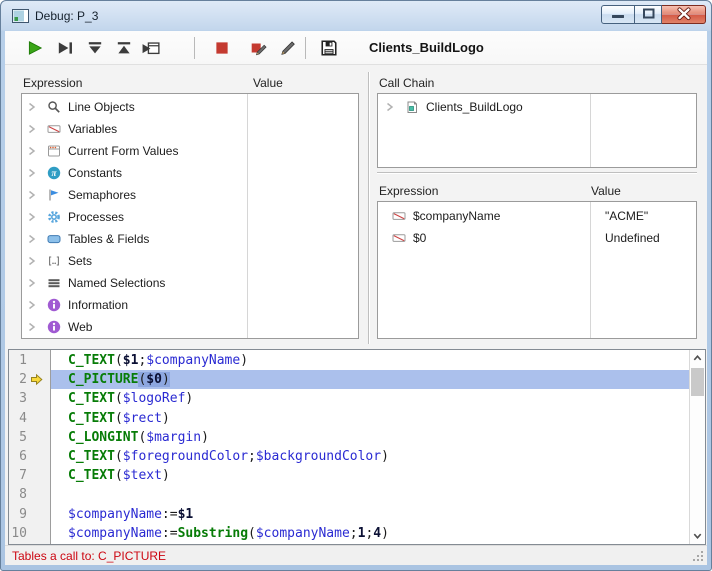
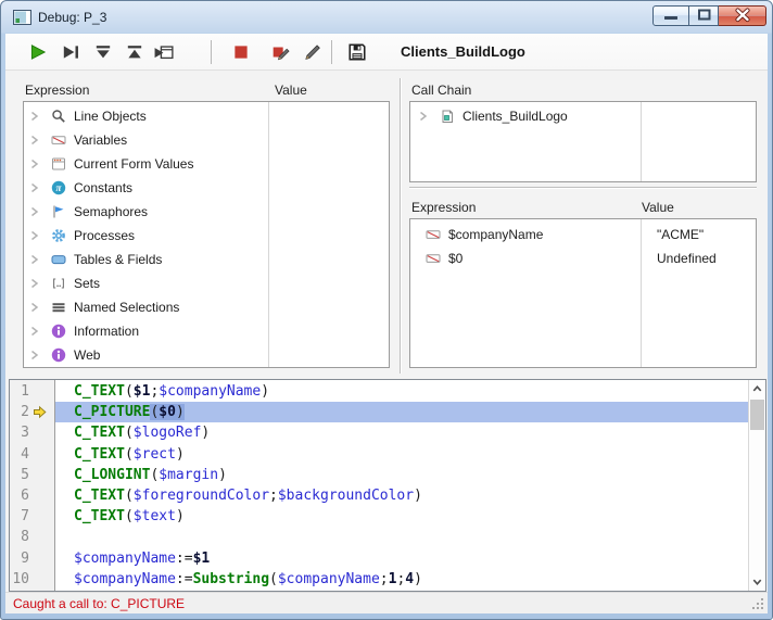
  Debug: P_3
  Clients_BuildLogo
  Expression
  Value
  Line Objects
  Variables
  Current Form Values
  π
  Constants
  Semaphores
  Processes
  Tables & Fields
  Sets
  Named Selections
  Information
  Web
  Call Chain
  Clients_BuildLogo
  Expression
  Value
  $companyName
  "ACME"
  $0
  Undefined
  1
  2
  3
  4
  5
  6
  7
  8
  9
  10
  C_TEXT($1;$companyName)
  C_PICTURE($0)
  C_TEXT($logoRef)
  C_TEXT($rect)
  C_LONGINT($margin)
  C_TEXT($foregroundColor;$backgroundColor)
  C_TEXT($text)
  $companyName:=$1
  $companyName:=Substring($companyName;1;4)
- Tables a call to: C_PICTURE
+ Caught a call to: C_PICTURE
